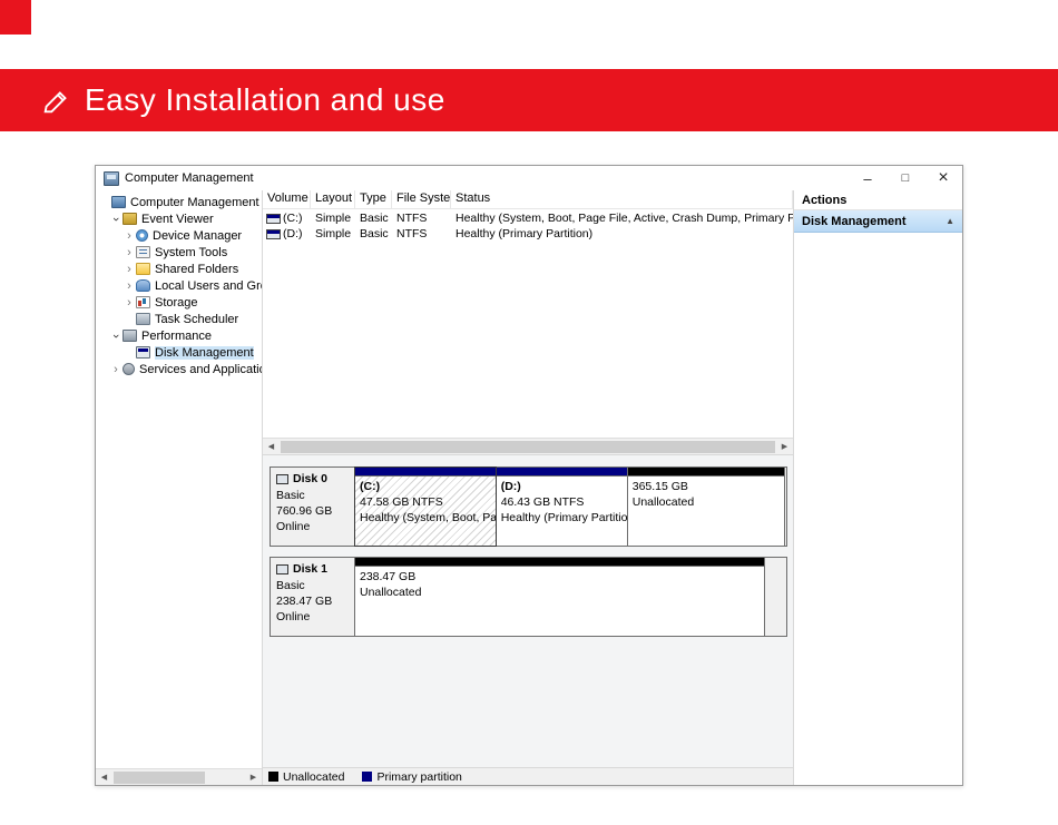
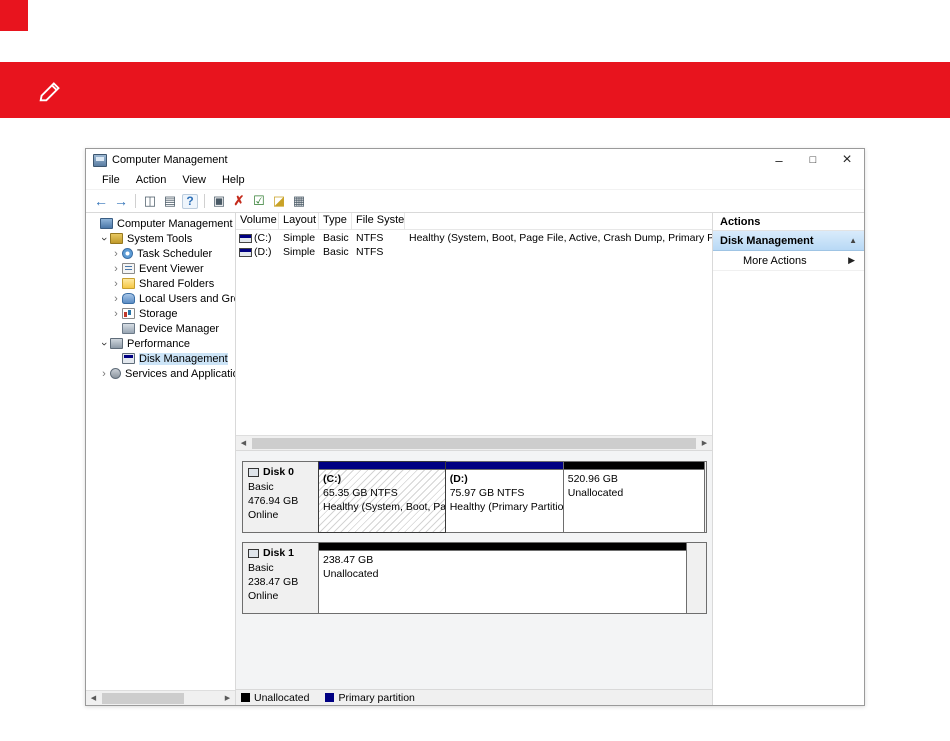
- Easy Installation and use
  Computer Management
  –
  □
  ×
+ File
+ Action
+ View
+ Help
+ ←
+ →
+ ◫
+ ▤
+ ?
+ ▣
+ ✗
+ ☑
+ ◪
+ ▦
  Computer Management
- Event Viewer
+ System Tools
  ›
- Device Manager
+ Task Scheduler
  ›
- System Tools
+ Event Viewer
  ›
  Shared Folders
  ›
  Local Users and Gr
  ›
  Storage
- Task Scheduler
+ Device Manager
  Performance
  Disk Management
  ›
  Services and Applicati
  Volume
  Layout
  Type
  File Syste
- Status
  (C:)
  Simple
  Basic
  NTFS
  Healthy (System, Boot, Page File, Active, Crash Dump, Primary P
  (D:)
  Simple
  Basic
  NTFS
- Healthy (Primary Partition)
  Disk 0
  Basic
- 760.96 GB
+ 476.94 GB
  Online
  (C:)
- 47.58 GB NTFS
+ 65.35 GB NTFS
  Healthy (System, Boot, Pa
  (D:)
- 46.43 GB NTFS
+ 75.97 GB NTFS
  Healthy (Primary Partitio
- 365.15 GB
+ 520.96 GB
  Unallocated
  Disk 1
  Basic
  238.47 GB
  Online
  238.47 GB
  Unallocated
  Unallocated
  Primary partition
  Actions
  Disk Management
  ▲
+ More Actions
+ ▶
